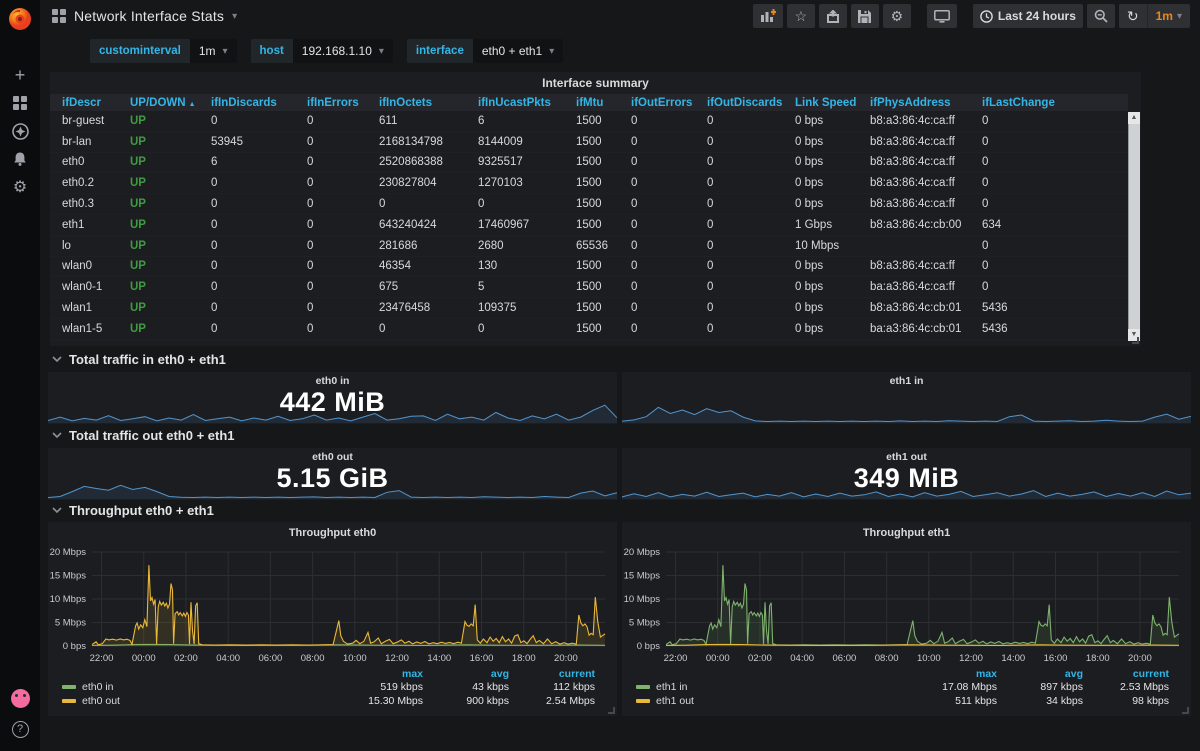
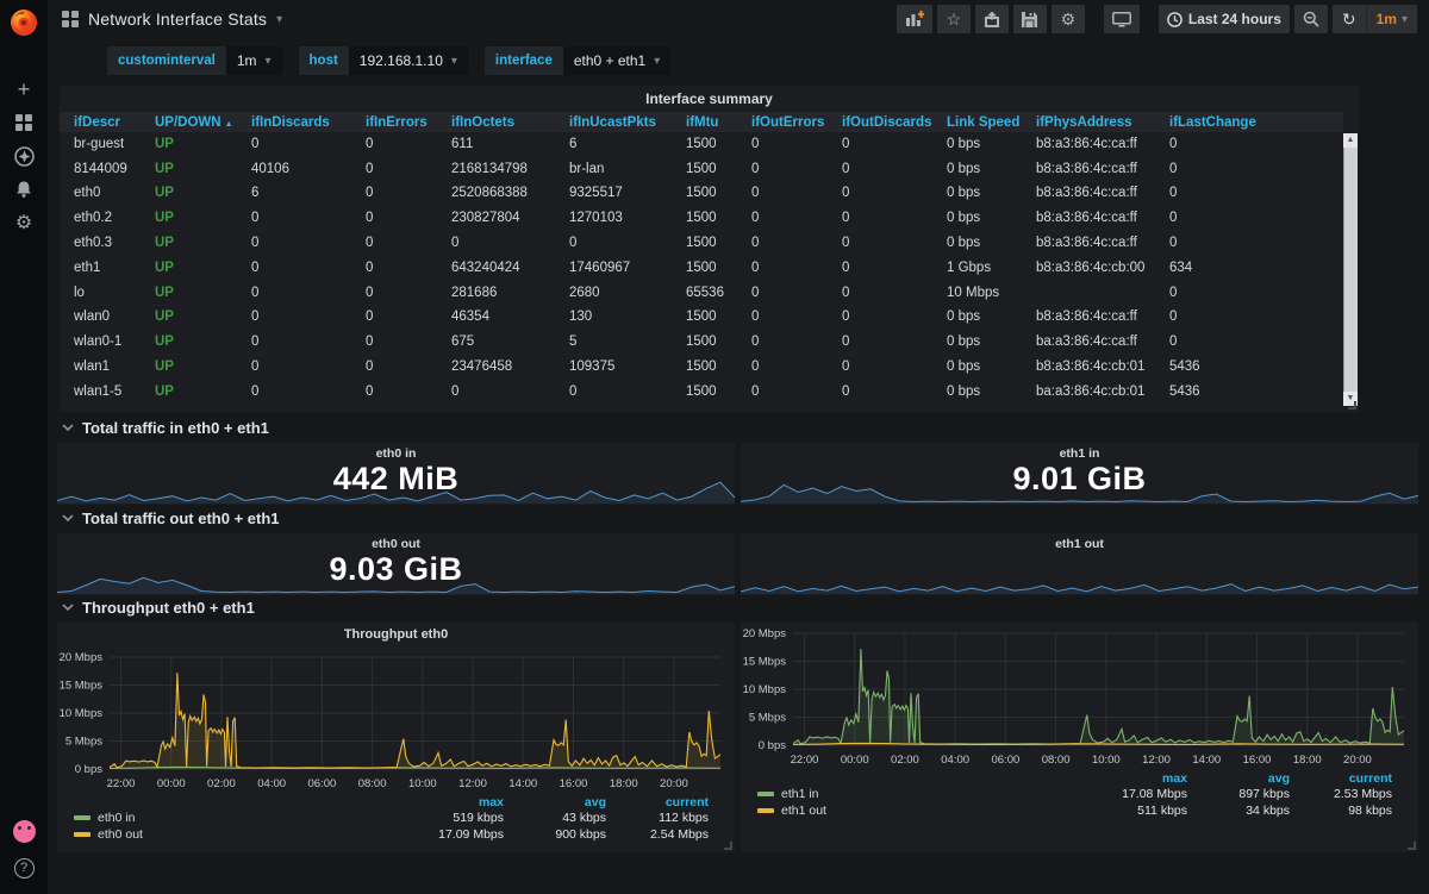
  +
  ⚙
  ?
  Network Interface Stats
  ▾
  ☆
  ⚙
  Last 24 hours
  ↻
  1m
  ▾
  custominterval
  1m
  ▾
  host
  192.168.1.10
  ▾
  interface
  eth0 + eth1
  ▾
  Interface summary
  ifDescr
  UP/DOWN
  ifInDiscards
  ifInErrors
  ifInOctets
  ifInUcastPkts
  ifMtu
  ifOutErrors
  ifOutDiscards
  Link Speed
  ifPhysAddress
  ifLastChange
  br-guest
  UP
  0
  0
  611
  6
  1500
  0
  0
  0 bps
  b8:a3:86:4c:ca:ff
  0
- br-lan
+ 8144009
  UP
- 53945
+ 40106
  0
  2168134798
- 8144009
+ br-lan
  1500
  0
  0
  0 bps
  b8:a3:86:4c:ca:ff
  0
  eth0
  UP
  6
  0
  2520868388
  9325517
  1500
  0
  0
  0 bps
  b8:a3:86:4c:ca:ff
  0
  eth0.2
  UP
  0
  0
  230827804
  1270103
  1500
  0
  0
  0 bps
  b8:a3:86:4c:ca:ff
  0
  eth0.3
  UP
  0
  0
  0
  0
  1500
  0
  0
  0 bps
  b8:a3:86:4c:ca:ff
  0
  eth1
  UP
  0
  0
  643240424
  17460967
  1500
  0
  0
  1 Gbps
  b8:a3:86:4c:cb:00
  634
  lo
  UP
  0
  0
  281686
  2680
  65536
  0
  0
  10 Mbps
  0
  wlan0
  UP
  0
  0
  46354
  130
  1500
  0
  0
  0 bps
  b8:a3:86:4c:ca:ff
  0
  wlan0-1
  UP
  0
  0
  675
  5
  1500
  0
  0
  0 bps
  ba:a3:86:4c:ca:ff
  0
  wlan1
  UP
  0
  0
  23476458
  109375
  1500
  0
  0
  0 bps
  b8:a3:86:4c:cb:01
  5436
  wlan1-5
  UP
  0
  0
  0
  0
  1500
  0
  0
  0 bps
  ba:a3:86:4c:cb:01
  5436
  Total traffic in eth0 + eth1
  Total traffic out eth0 + eth1
  Throughput eth0 + eth1
  eth0 in
  442 MiB
  eth1 in
+ 9.01 GiB
  eth0 out
- 5.15 GiB
+ 9.03 GiB
  eth1 out
- 349 MiB
  Throughput eth0
  0 bps
  5 Mbps
  10 Mbps
  15 Mbps
  20 Mbps
  22:00
  00:00
  02:00
  04:00
  06:00
  08:00
  10:00
  12:00
  14:00
  16:00
  18:00
  20:00
  max
  avg
  current
  eth0 in
  519 kbps
  43 kbps
  112 kbps
  eth0 out
- 15.30 Mbps
+ 17.09 Mbps
  900 kbps
  2.54 Mbps
- Throughput eth1
  0 bps
  5 Mbps
  10 Mbps
  15 Mbps
  20 Mbps
  22:00
  00:00
  02:00
  04:00
  06:00
  08:00
  10:00
  12:00
  14:00
  16:00
  18:00
  20:00
  max
  avg
  current
  eth1 in
  17.08 Mbps
  897 kbps
  2.53 Mbps
  eth1 out
  511 kbps
  34 kbps
  98 kbps
